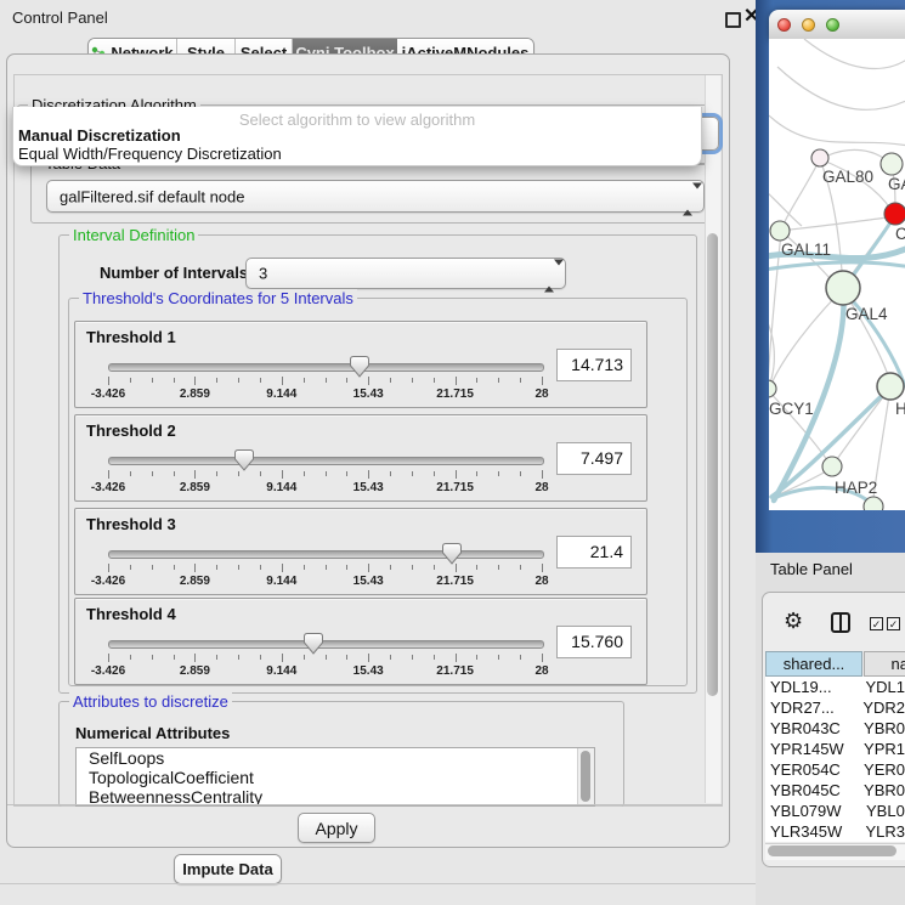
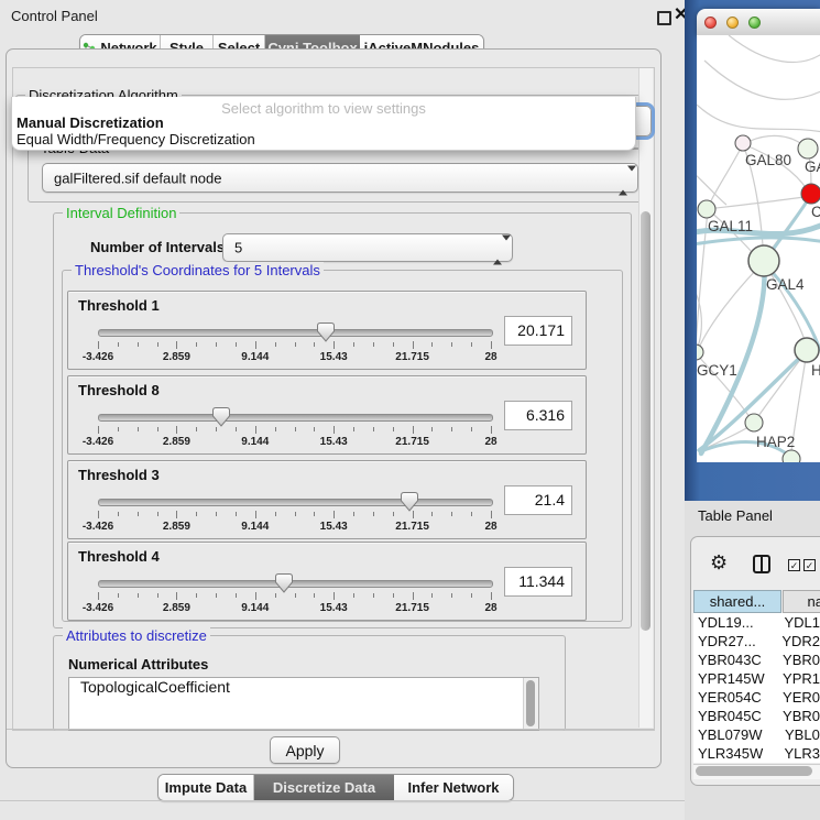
  Control Panel
  ✕
  Discretization Algorithm
- Select algorithm to view algorithm
+ Select algorithm to view settings
  Manual Discretization
  Equal Width/Frequency Discretization
  galFiltered.sif default node
  Interval Definition
  Number of Intervals
- 3
+ 5
  Threshold's Coordinates for 5 Intervals
  Threshold 1
  -3.426
  2.859
  9.144
  15.43
  21.715
  28
- 14.713
+ 20.171
- Threshold 2
+ Threshold 8
  -3.426
  2.859
  9.144
  15.43
  21.715
  28
- 7.497
+ 6.316
  Threshold 3
  -3.426
  2.859
  9.144
  15.43
  21.715
  28
  21.4
  Threshold 4
  -3.426
  2.859
  9.144
  15.43
  21.715
  28
- 15.760
+ 11.344
  Attributes to discretize
  Numerical Attributes
- SelfLoops
  TopologicalCoefficient
- BetweennessCentrality
  Apply
  Impute Data
+ Discretize Data
+ Infer Network
  GAL80
  C
  GAL11
  GAL4
  GCY1
  H
  HAP2
  Table Panel
  ⚙
  ✓
  ✓
  shared...
  na
  YDL19...
  YDL1
  YDR27...
  YDR2
  YBR043C
  YBR0
  YPR145W
  YPR1
  YER054C
  YER0
  YBR045C
  YBR0
  YBL079W
  YBL0
  YLR345W
  YLR3
